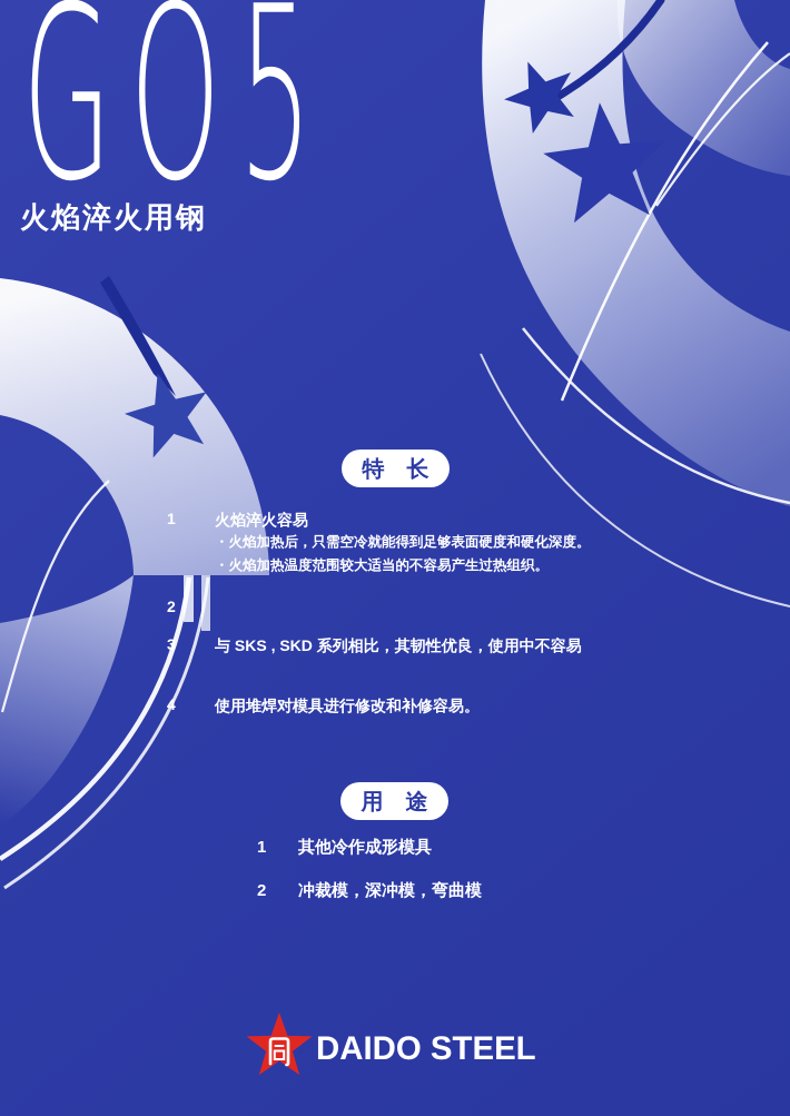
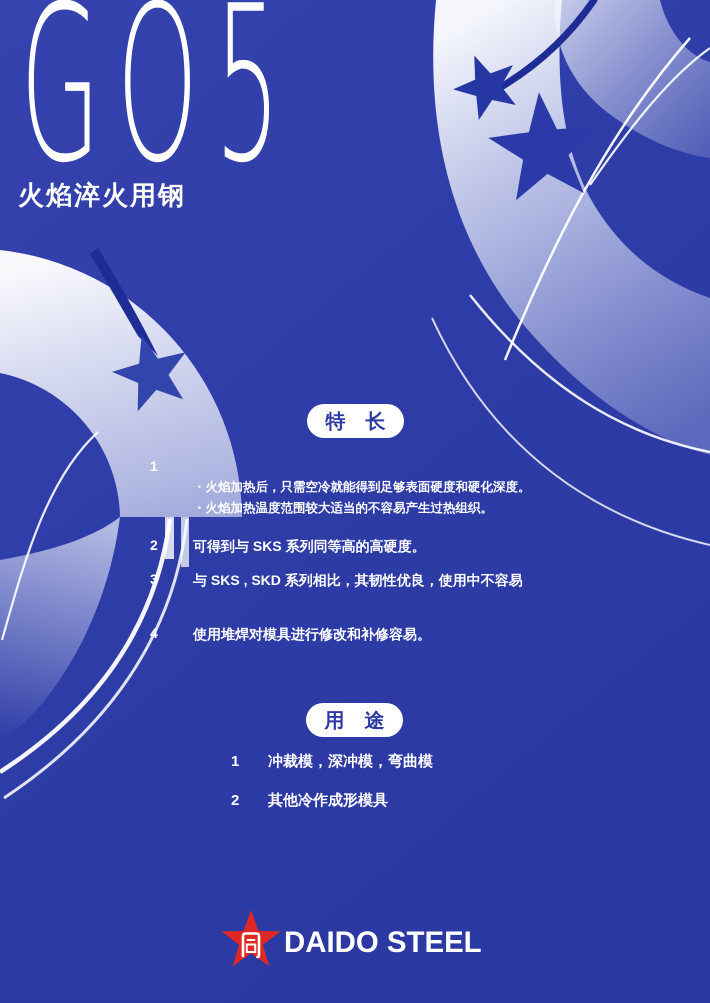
  GO5
  火焰淬火用钢
  特 长
  1
- 火焰淬火容易
  ・火焰加热后，只需空冷就能得到足够表面硬度和硬化深度。
  ・火焰加热温度范围较大适当的不容易产生过热组织。
  2
+ 可得到与 SKS 系列同等高的高硬度。
  3
  与 SKS , SKD 系列相比，其韧性优良，使用中不容易
  4
  使用堆焊对模具进行修改和补修容易。
  用 途
  1
- 其他冷作成形模具
+ 冲裁模，深冲模，弯曲模
  2
- 冲裁模，深冲模，弯曲模
+ 其他冷作成形模具
  DAIDO STEEL
